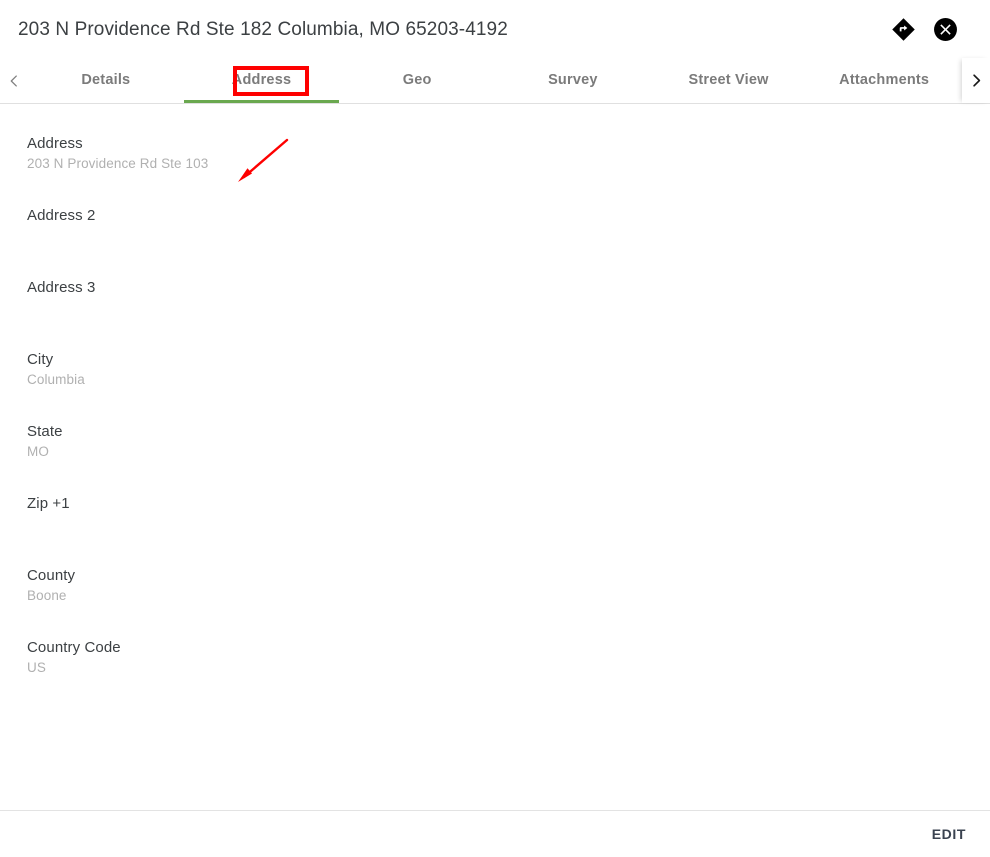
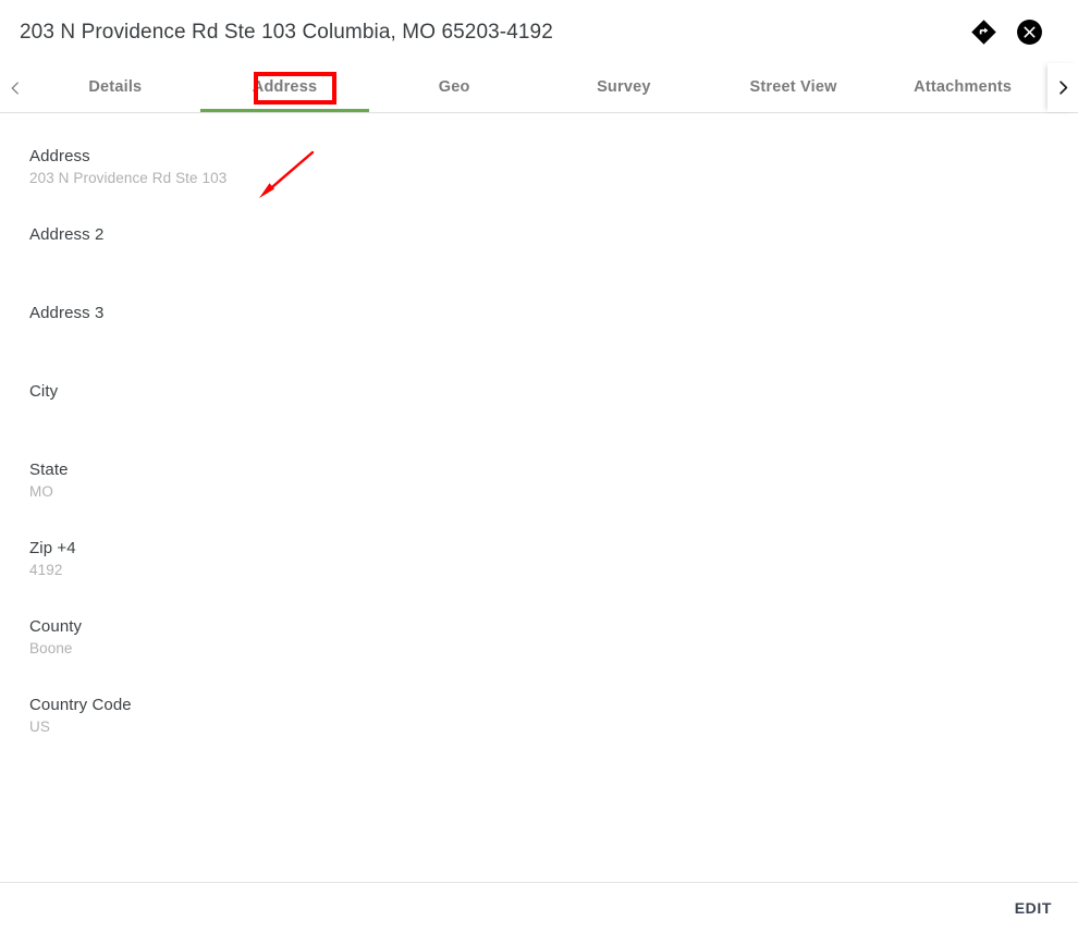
- 203 N Providence Rd Ste 182 Columbia, MO 65203-4192
+ 203 N Providence Rd Ste 103 Columbia, MO 65203-4192
  Details
  Address
  Geo
  Survey
  Street View
  Attachments
  Address
  203 N Providence Rd Ste 103
  Address 2
  Address 3
  City
- Columbia
  State
  MO
- Zip +1
+ Zip +4
+ 4192
  County
  Boone
  Country Code
  US
  EDIT
